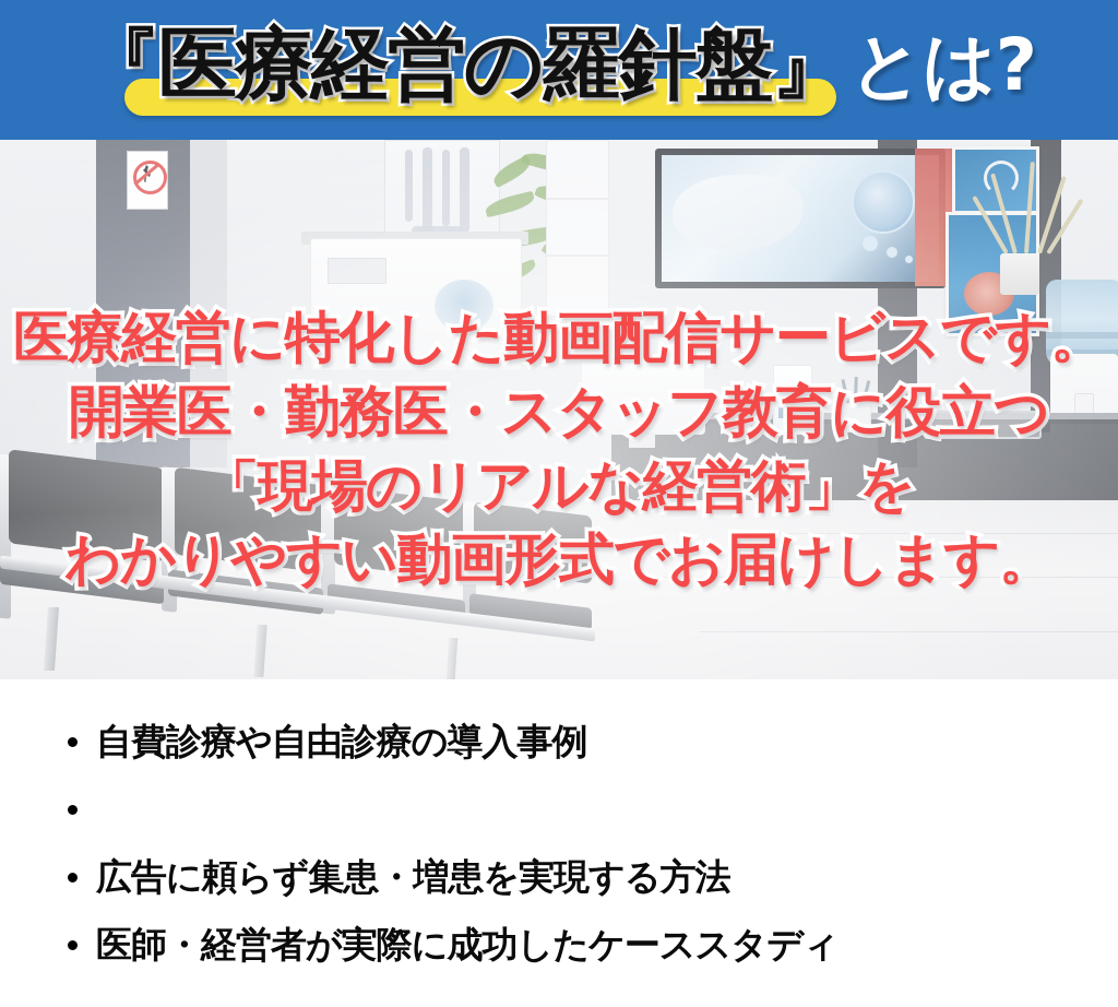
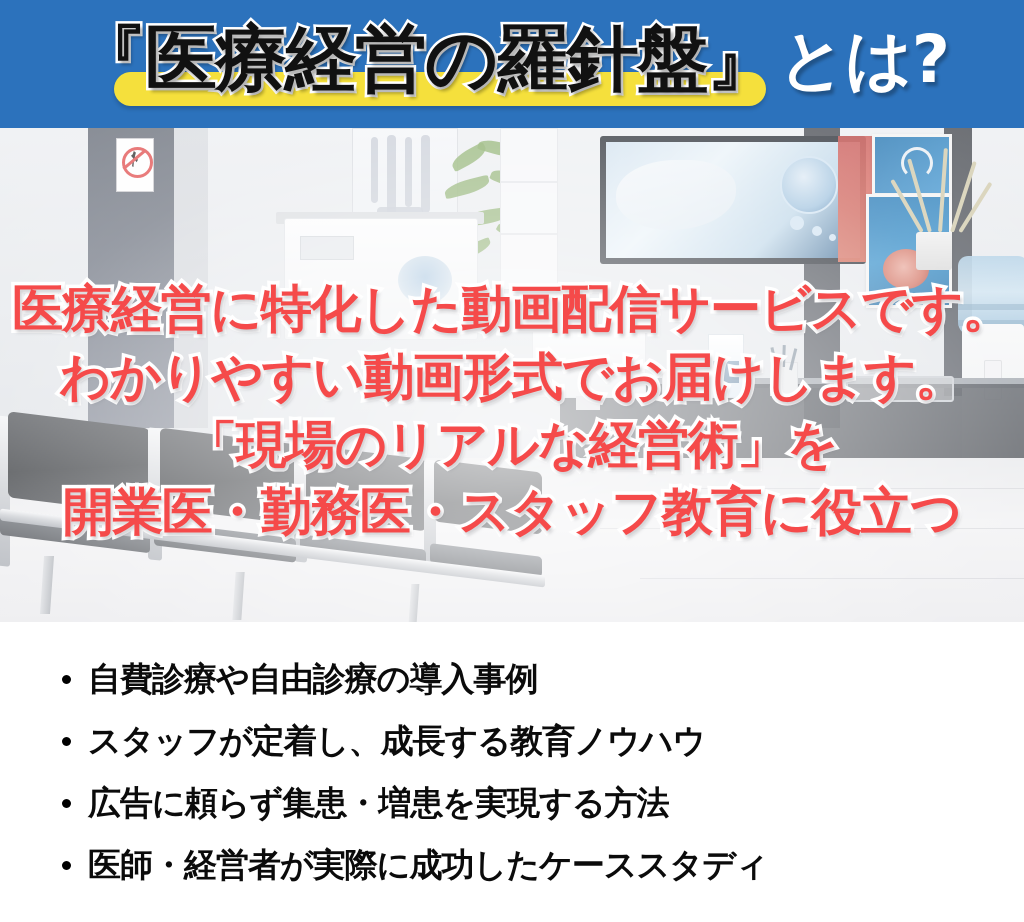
  『医療経営の羅針盤』とは?
  医療経営に特化した動画配信サービスです。
- 開業医・勤務医・スタッフ教育に役立つ
+ わかりやすい動画形式でお届けします。
  「現場のリアルな経営術」を
- わかりやすい動画形式でお届けします。
+ 開業医・勤務医・スタッフ教育に役立つ
  自費診療や自由診療の導入事例
+ スタッフが定着し、成長する教育ノウハウ
  広告に頼らず集患・増患を実現する方法
  医師・経営者が実際に成功したケーススタディ
